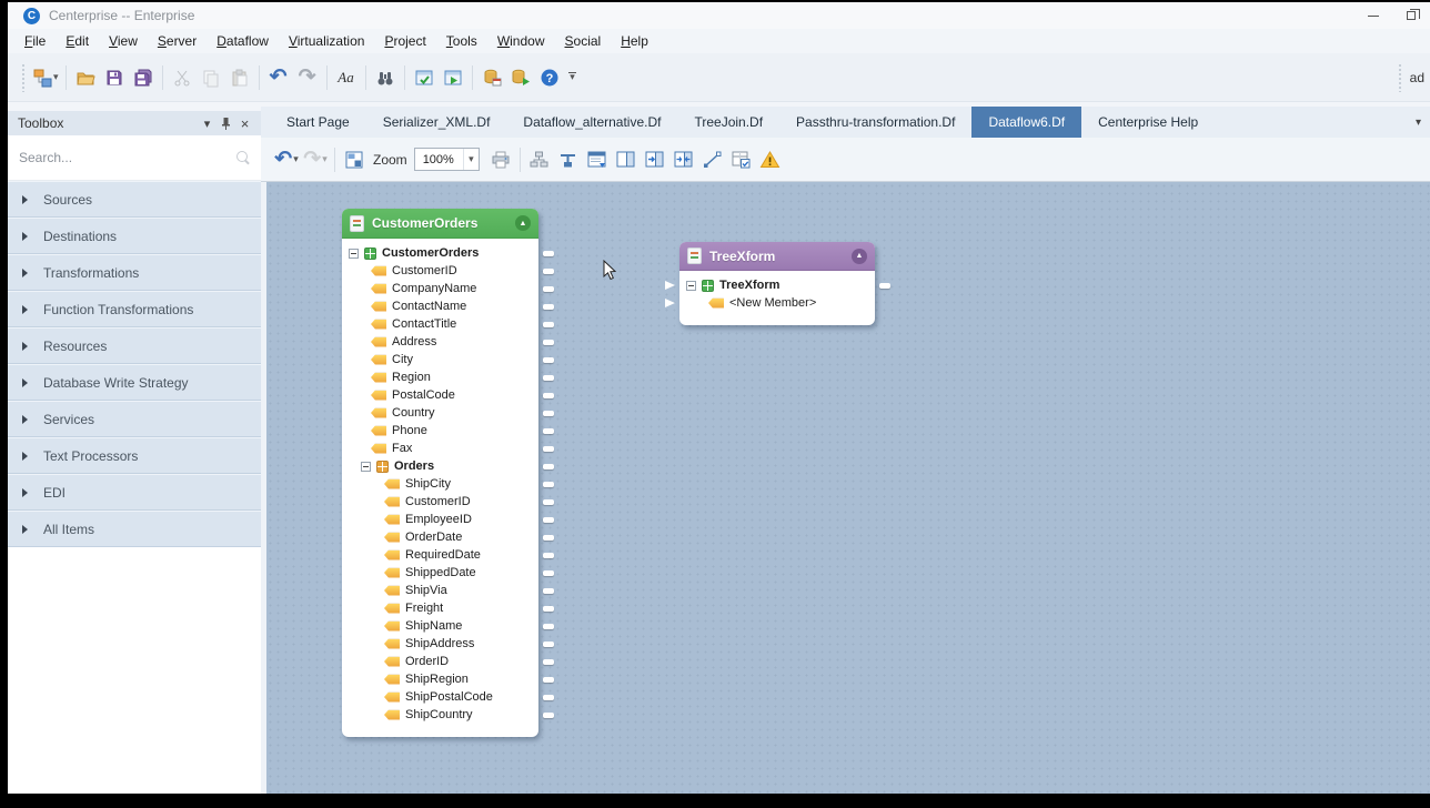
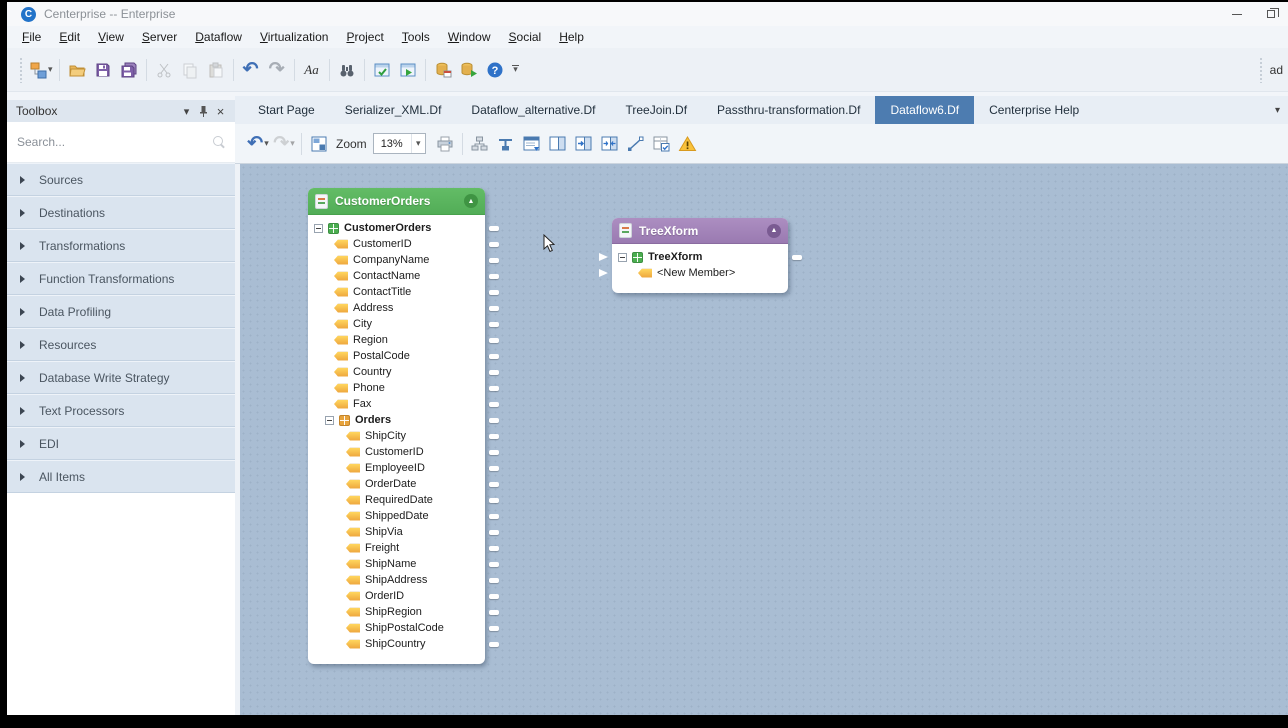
  C
  Centerprise -- Enterprise
  File
  Edit
  View
  Server
  Dataflow
  Virtualization
  Project
  Tools
  Window
  Social
  Help
  ▾
  ↶
  ↷
  Aa
  ?
  ▾
  ad
  Start Page
  Serializer_XML.Df
  Dataflow_alternative.Df
  TreeJoin.Df
  Passthru-transformation.Df
  Dataflow6.Df
  Centerprise Help
  ▾
  ↶
  ▾
  ↷
  ▾
  Zoom
- 100%
+ 13%
  ▾
  Toolbox
  ▾
  ×
  Search...
  Sources
  Destinations
  Transformations
  Function Transformations
+ Data Profiling
  Resources
  Database Write Strategy
- Services
  Text Processors
  EDI
  All Items
  CustomerOrders
  CustomerOrders
  CustomerID
  CompanyName
  ContactName
  ContactTitle
  Address
  City
  Region
  PostalCode
  Country
  Phone
  Fax
  Orders
  ShipCity
  CustomerID
  EmployeeID
  OrderDate
  RequiredDate
  ShippedDate
  ShipVia
  Freight
  ShipName
  ShipAddress
  OrderID
  ShipRegion
  ShipPostalCode
  ShipCountry
  TreeXform
  TreeXform
  <New Member>
